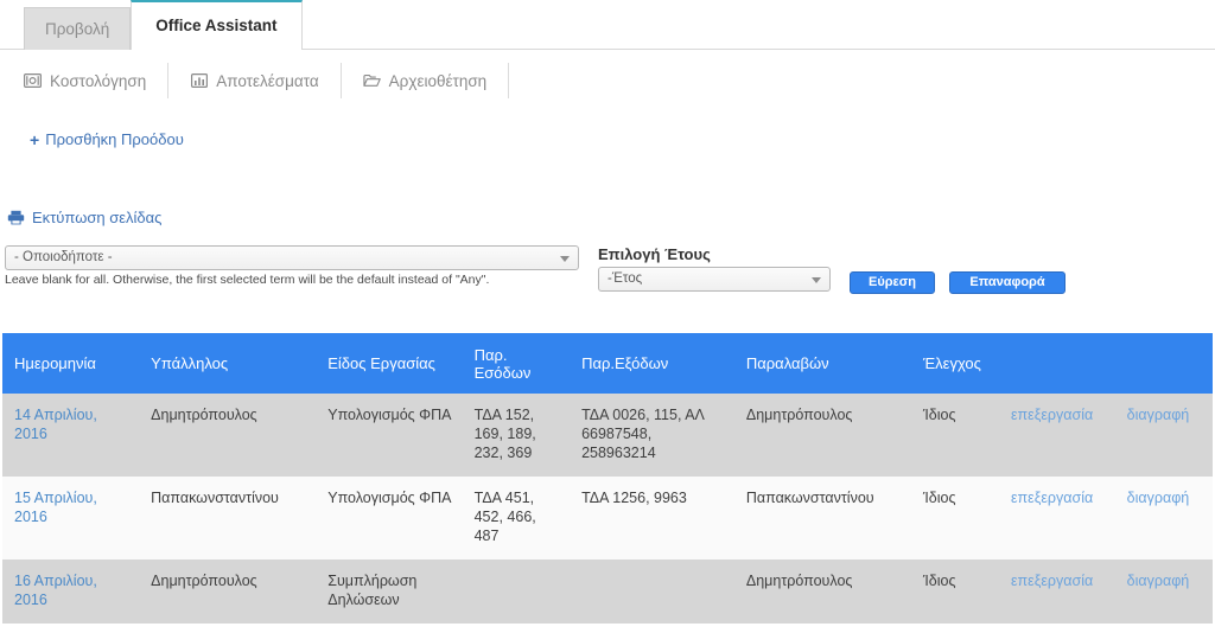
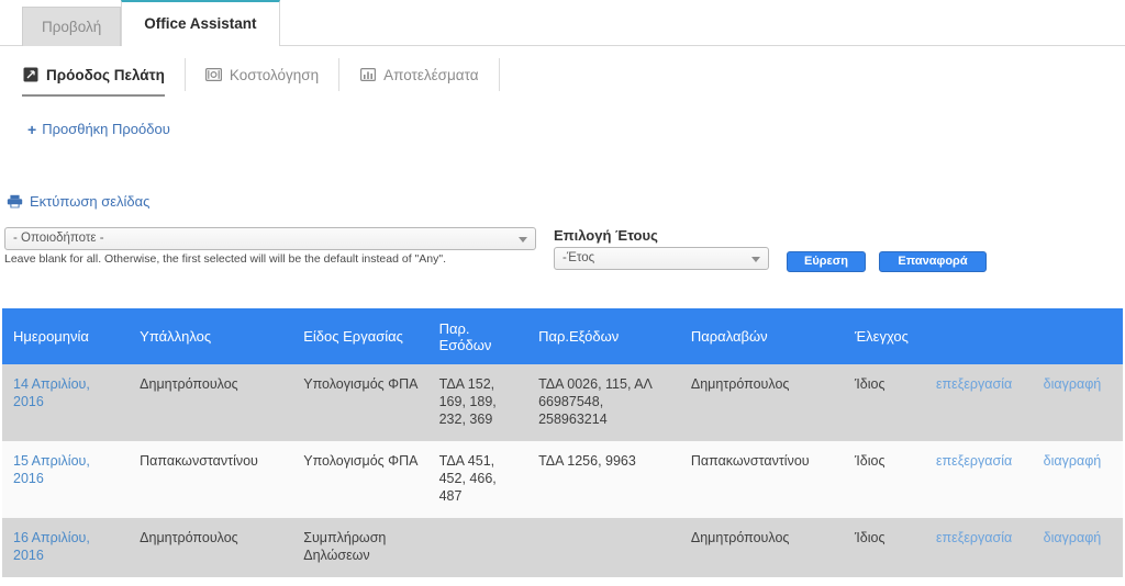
  Προβολή
  Office Assistant
+ Πρόοδος Πελάτη
  Κοστολόγηση
  Αποτελέσματα
- Αρχειοθέτηση
  +
  Προσθήκη Προόδου
  Εκτύπωση σελίδας
  - Οποιοδήποτε -
- Leave blank for all. Otherwise, the first selected term will be the default instead of "Any".
+ Leave blank for all. Otherwise, the first selected will will be the default instead of "Any".
  Επιλογή Έτους
  -Έτος
  Εύρεση
  Επαναφορά
  Ημερομηνία	Υπάλληλος	Είδος Εργασίας	Παρ. Εσόδων	Παρ.Εξόδων	Παραλαβών	Έλεγχος
  14 Απριλίου, 2016	Δημητρόπουλος	Υπολογισμός ΦΠΑ	ΤΔΑ 152, 169, 189, 232, 369	ΤΔΑ 0026, 115, ΑΛ 66987548, 258963214	Δημητρόπουλος	Ίδιος	επεξεργασία	διαγραφή
  15 Απριλίου, 2016	Παπακωνσταντίνου	Υπολογισμός ΦΠΑ	ΤΔΑ 451, 452, 466, 487	ΤΔΑ 1256, 9963	Παπακωνσταντίνου	Ίδιος	επεξεργασία	διαγραφή
  16 Απριλίου, 2016	Δημητρόπουλος	Συμπλήρωση Δηλώσεων			Δημητρόπουλος	Ίδιος	επεξεργασία	διαγραφή
